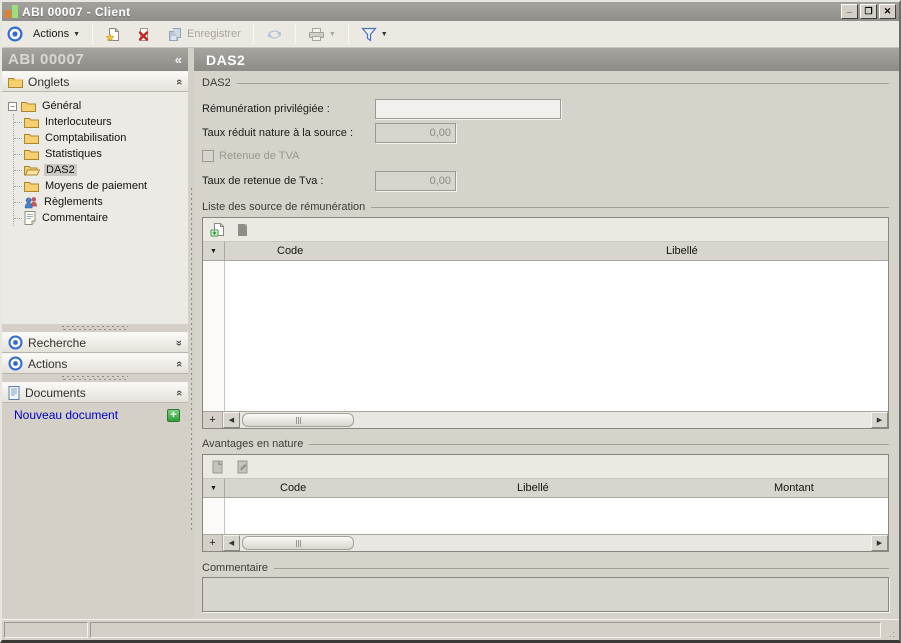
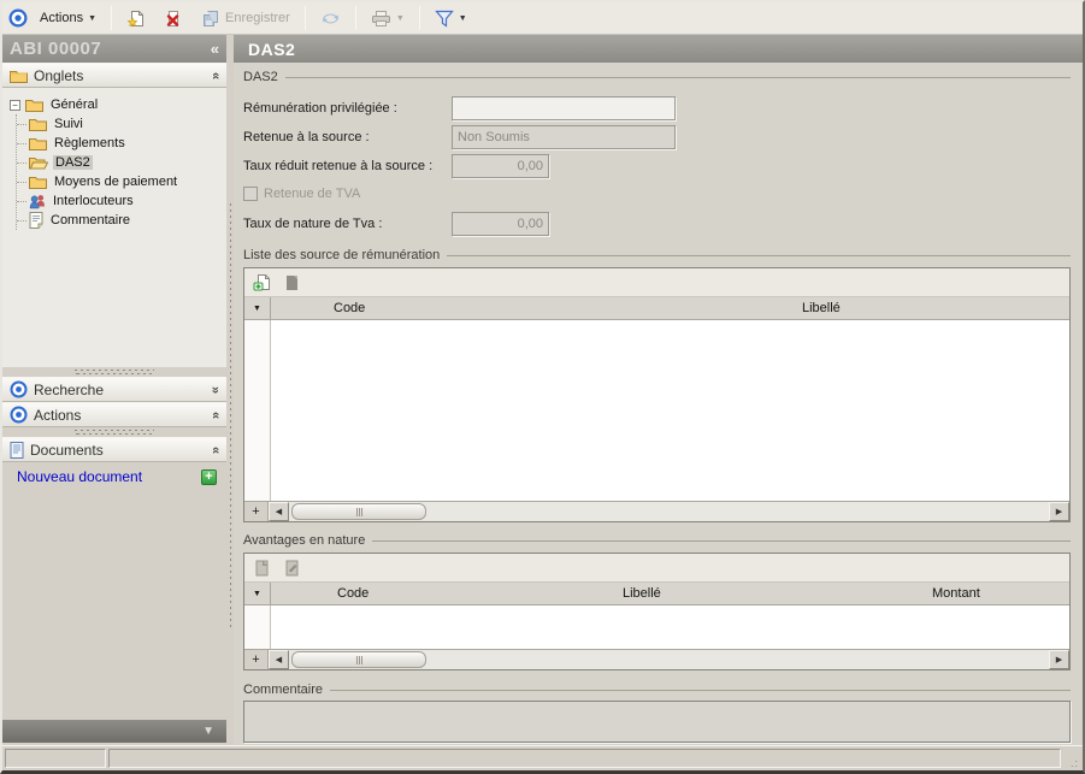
- ABI 00007 - Client
- _
- ❐
- ✕
  Actions
  Enregistrer
  ABI 00007
  «
  Onglets
  −
  Général
+ Suivi
- Interlocuteurs
+ Règlements
- Comptabilisation
- Statistiques
  DAS2
  Moyens de paiement
- Règlements
+ Interlocuteurs
  Commentaire
  Recherche
  Actions
  Documents
  Nouveau document
  +
+ ▼
  DAS2
  DAS2
  Rémunération privilégiée :
+ Retenue à la source :
+ Non Soumis
- Taux réduit nature à la source :
+ Taux réduit retenue à la source :
  0,00
  Retenue de TVA
- Taux de retenue de Tva :
+ Taux de nature de Tva :
  0,00
  Liste des source de rémunération
  Code
  Libellé
  +
  Avantages en nature
  Code
  Libellé
  Montant
  +
  Commentaire
  .:
